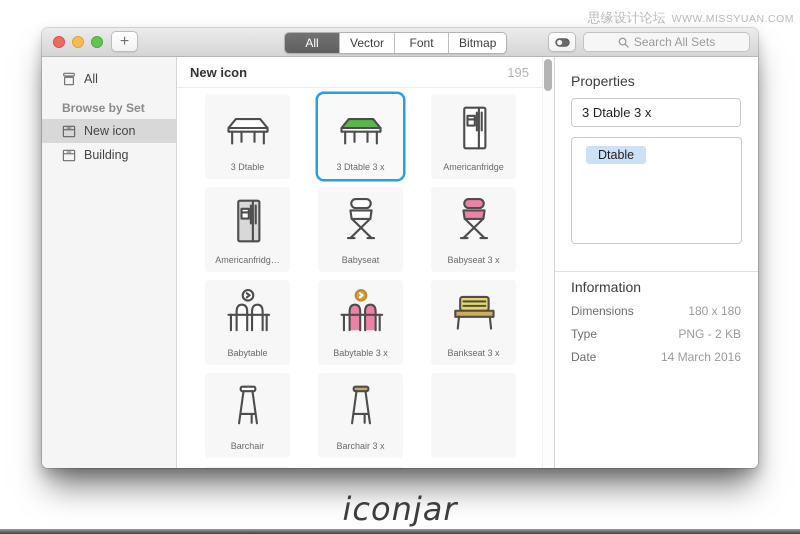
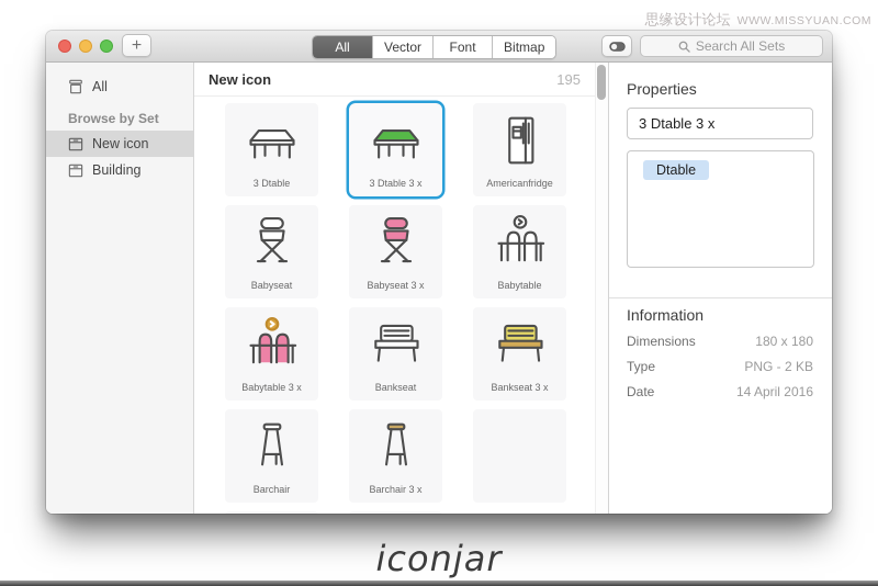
  思缘设计论坛
  WWW.MISSYUAN.COM
  +
  All
  Vector
  Font
  Bitmap
  Search All Sets
  All
  Browse by Set
  New icon
  Building
  New icon
  195
  3 Dtable
  3 Dtable 3 x
  Americanfridge
- Americanfridg…
  Babyseat
  Babyseat 3 x
  Babytable
  Babytable 3 x
+ Bankseat
  Bankseat 3 x
  Barchair
  Barchair 3 x
  Properties
  3 Dtable 3 x
  Dtable
  Information
  Dimensions
  180 x 180
  Type
  PNG - 2 KB
  Date
- 14 March 2016
+ 14 April 2016
  iconjar
